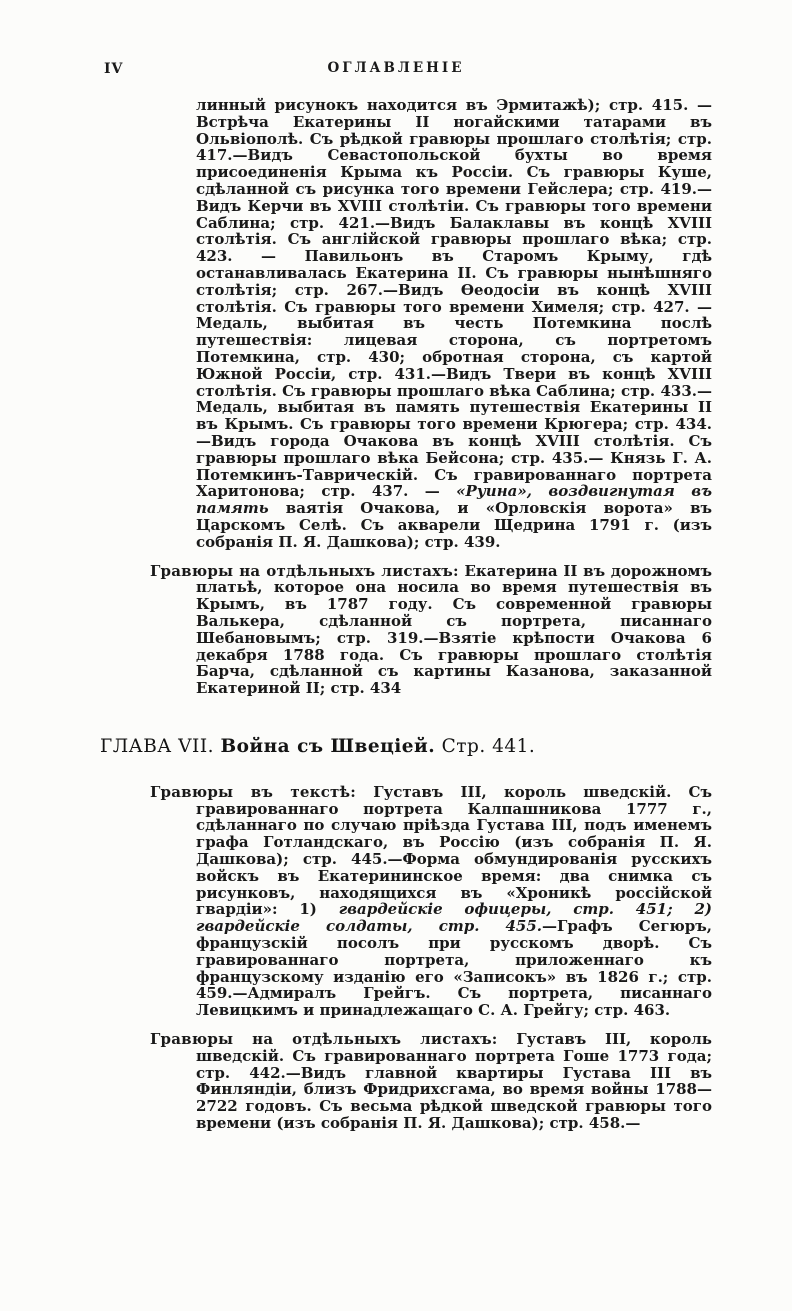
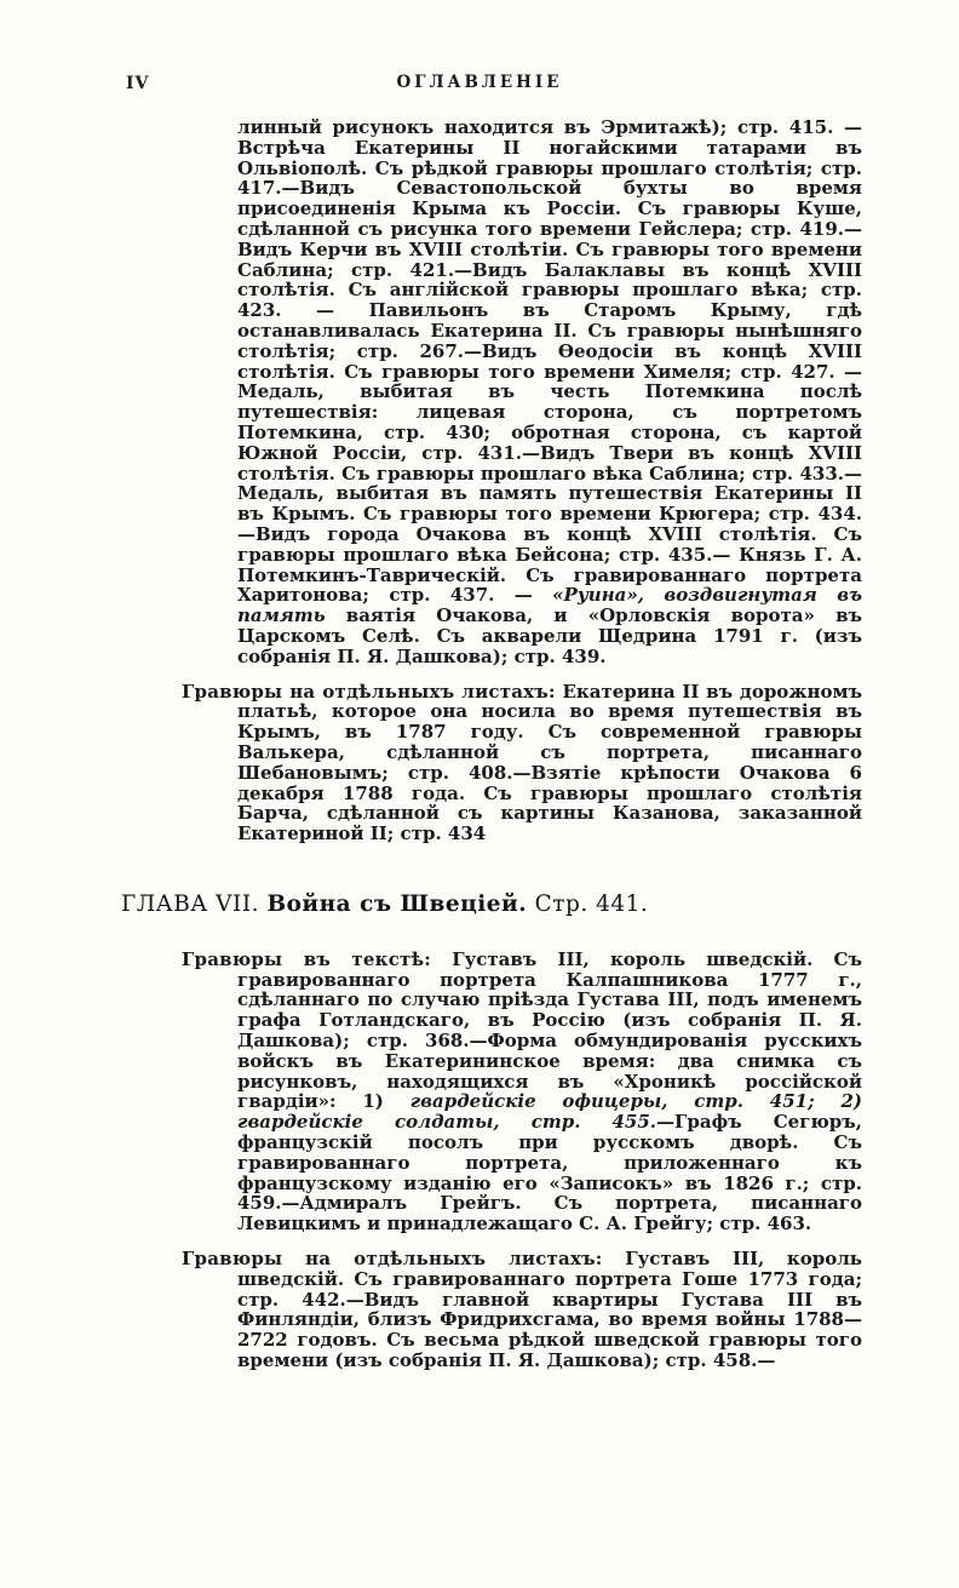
  IV
  ОГЛАВЛЕНІЕ
  линный рисунокъ находится въ Эрмитажѣ); стр. 415. — Встрѣча Екатерины II ногайскими татарами въ Ольвіополѣ. Съ рѣдкой гравюры прошлаго столѣтія; стр. 417.—Видъ Севастопольской бухты во время присоединенія Крыма къ Россіи. Съ гравюры Куше, сдѣланной съ рисунка того времени Гейслера; стр. 419.—Видъ Керчи въ XVIII столѣтіи. Съ гравюры того времени Саблина; стр. 421.—Видъ Балаклавы въ концѣ XVIII столѣтія. Съ англійской гравюры прошлаго вѣка; стр. 423. — Павильонъ въ Старомъ Крыму, гдѣ останавливалась Екатерина II. Съ гравюры нынѣшняго столѣтія; стр. 267.—Видъ Ѳеодосіи въ концѣ XVIII столѣтія. Съ гравюры того времени Химеля; стр. 427. — Медаль, выбитая въ честь Потемкина послѣ путешествія: лицевая сторона, съ портретомъ Потемкина, стр. 430; обротная сторона, съ картой Южной Россіи, стр. 431.—Видъ Твери въ концѣ XVIII столѣтія. Съ гравюры прошлаго вѣка Саблина; стр. 433.—Медаль, выбитая въ память путешествія Екатерины II въ Крымъ. Съ гравюры того времени Крюгера; стр. 434.—Видъ города Очакова въ концѣ XVIII столѣтія. Съ гравюры прошлаго вѣка Бейсона; стр. 435.— Князь Г. А. Потемкинъ-Таврическій. Съ гравированнаго портрета Харитонова; стр. 437. — «Руина», воздвигнутая въ память ваятія Очакова, и «Орловскія ворота» въ Царскомъ Селѣ. Съ акварели Щедрина 1791 г. (изъ собранія П. Я. Дашкова); стр. 439.
- Гравюры на отдѣльныхъ листахъ: Екатерина II въ дорожномъ платьѣ, которое она носила во время путешествія въ Крымъ, въ 1787 году. Съ современной гравюры Валькера, сдѣланной съ портрета, писаннаго Шебановымъ; стр. 319.—Взятіе крѣпости Очакова 6 декабря 1788 года. Съ гравюры прошлаго столѣтія Барча, сдѣланной съ картины Казанова, заказанной Екатериной II; стр. 434
+ Гравюры на отдѣльныхъ листахъ: Екатерина II въ дорожномъ платьѣ, которое она носила во время путешествія въ Крымъ, въ 1787 году. Съ современной гравюры Валькера, сдѣланной съ портрета, писаннаго Шебановымъ; стр. 408.—Взятіе крѣпости Очакова 6 декабря 1788 года. Съ гравюры прошлаго столѣтія Барча, сдѣланной съ картины Казанова, заказанной Екатериной II; стр. 434
  ГЛАВА VII. Война съ Швеціей. Стр. 441.
- Гравюры въ текстѣ: Густавъ III, король шведскій. Съ гравированнаго портрета Калпашникова 1777 г., сдѣланнаго по случаю пріѣзда Густава III, подъ именемъ графа Готландскаго, въ Россію (изъ собранія П. Я. Дашкова); стр. 445.—Форма обмундированія русскихъ войскъ въ Екатерининское время: два снимка съ рисунковъ, находящихся въ «Хроникѣ россійской гвардіи»: 1) гвардейскіе офицеры, стр. 451; 2) гвардейскіе солдаты, стр. 455.—Графъ Сегюръ, французскій посолъ при русскомъ дворѣ. Съ гравированнаго портрета, приложеннаго къ французскому изданію его «Записокъ» въ 1826 г.; стр. 459.—Адмиралъ Грейгъ. Съ портрета, писаннаго Левицкимъ и принадлежащаго С. А. Грейгу; стр. 463.
+ Гравюры въ текстѣ: Густавъ III, король шведскій. Съ гравированнаго портрета Калпашникова 1777 г., сдѣланнаго по случаю пріѣзда Густава III, подъ именемъ графа Готландскаго, въ Россію (изъ собранія П. Я. Дашкова); стр. 368.—Форма обмундированія русскихъ войскъ въ Екатерининское время: два снимка съ рисунковъ, находящихся въ «Хроникѣ россійской гвардіи»: 1) гвардейскіе офицеры, стр. 451; 2) гвардейскіе солдаты, стр. 455.—Графъ Сегюръ, французскій посолъ при русскомъ дворѣ. Съ гравированнаго портрета, приложеннаго къ французскому изданію его «Записокъ» въ 1826 г.; стр. 459.—Адмиралъ Грейгъ. Съ портрета, писаннаго Левицкимъ и принадлежащаго С. А. Грейгу; стр. 463.
  Гравюры на отдѣльныхъ листахъ: Густавъ III, король шведскій. Съ гравированнаго портрета Гоше 1773 года; стр. 442.—Видъ главной квартиры Густава III въ Финляндіи, близъ Фридрихсгама, во время войны 1788—2722 годовъ. Съ весьма рѣдкой шведской гравюры того времени (изъ собранія П. Я. Дашкова); стр. 458.—
